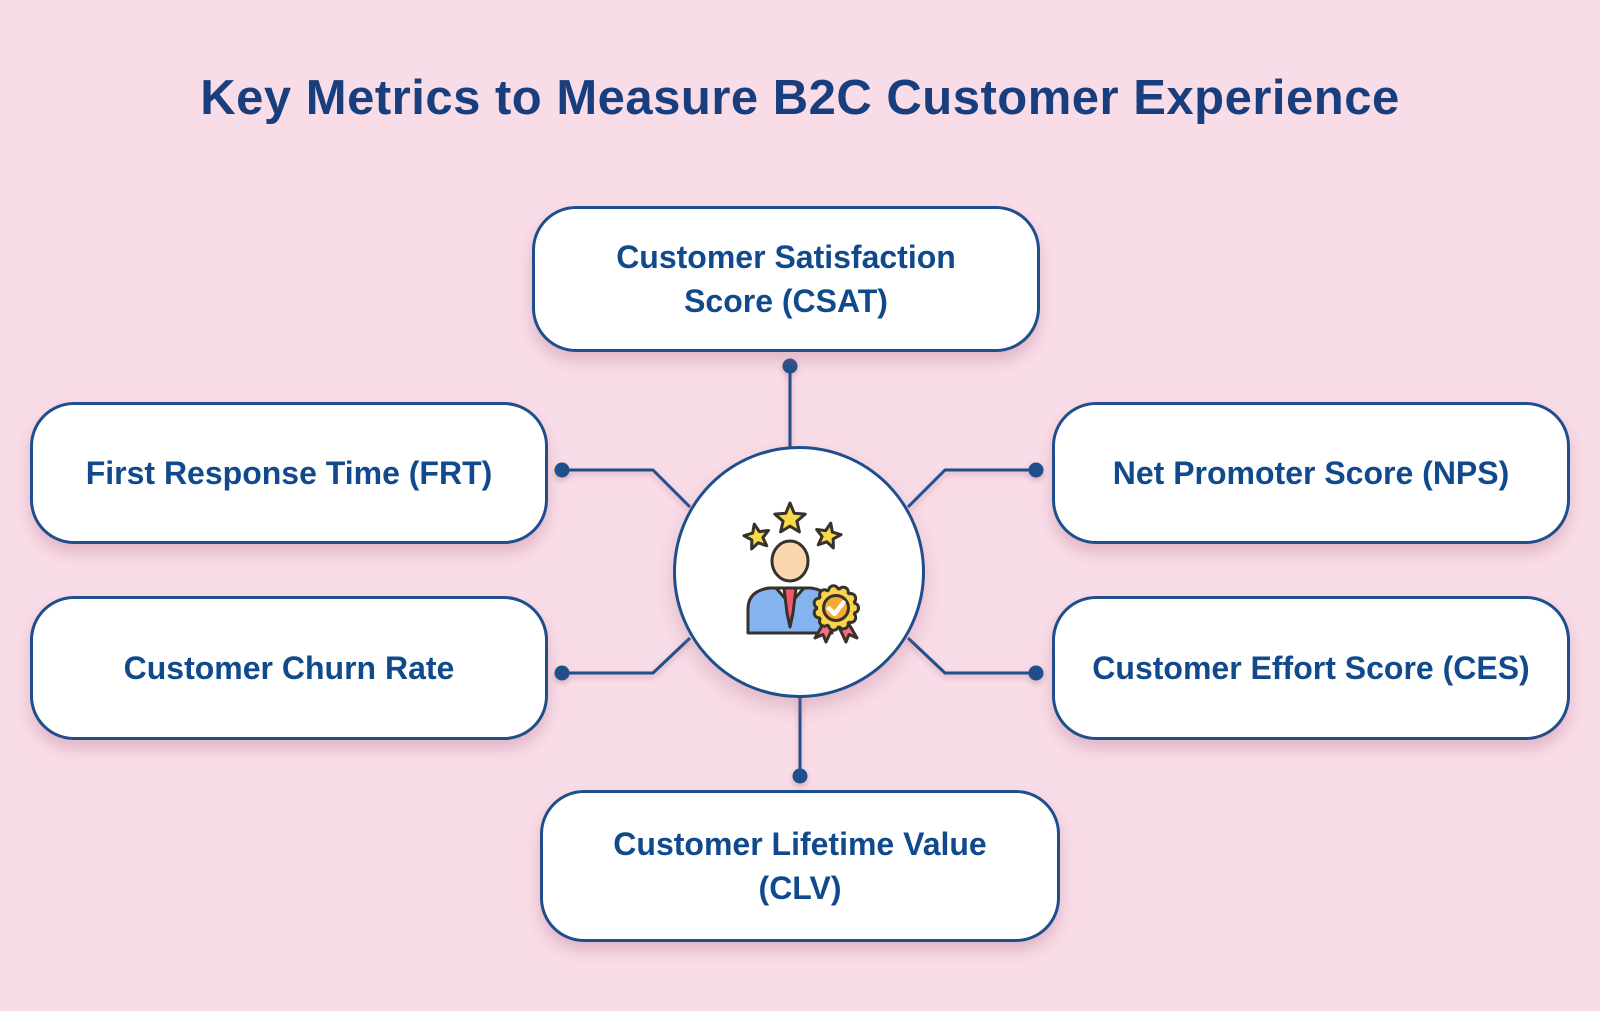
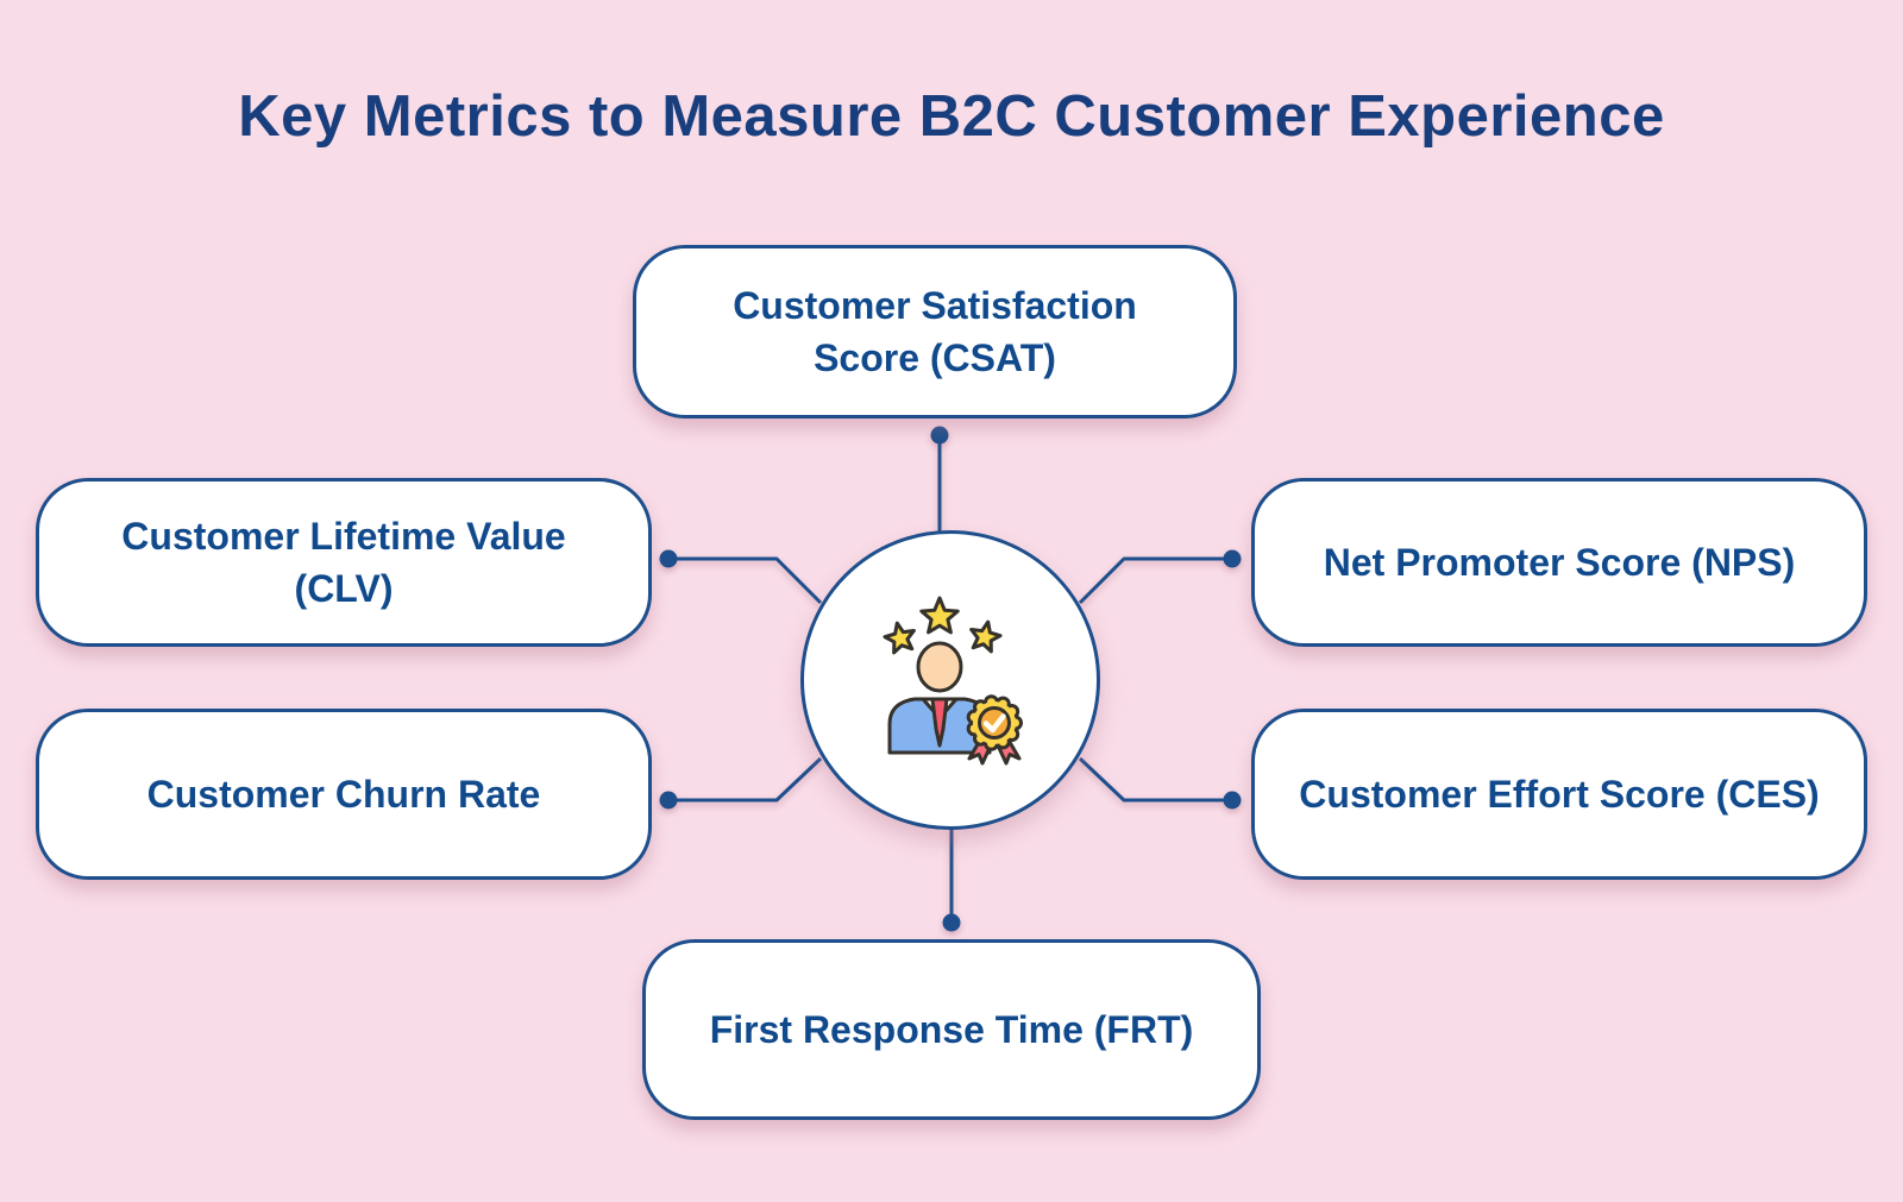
  Key Metrics to Measure B2C Customer Experience
  Customer Satisfaction Score (CSAT)
- First Response Time (FRT)
+ Customer Lifetime Value (CLV)
  Customer Churn Rate
  Net Promoter Score (NPS)
  Customer Effort Score (CES)
- Customer Lifetime Value (CLV)
+ First Response Time (FRT)
